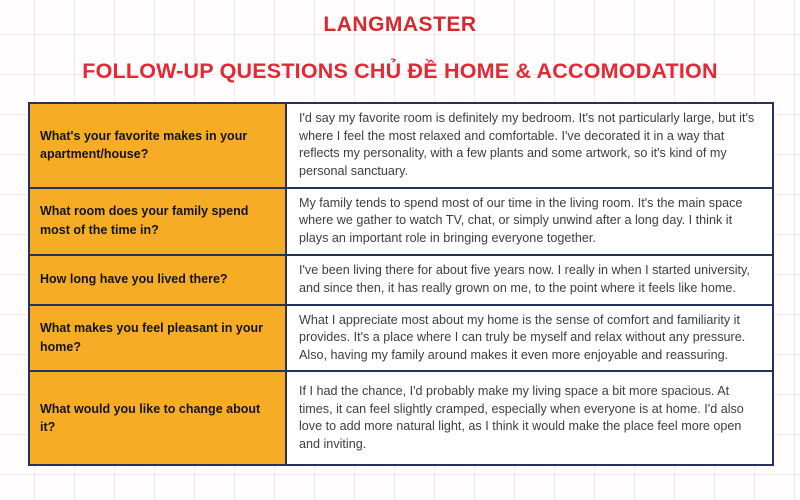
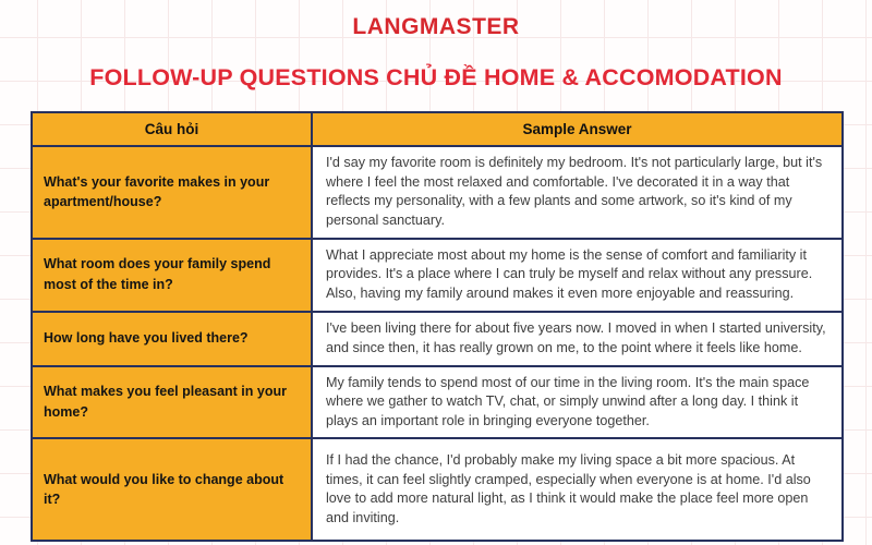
  LANGMASTER
  FOLLOW-UP QUESTIONS CHỦ ĐỀ HOME & ACCOMODATION
+ Câu hỏi	Sample Answer
  What's your favorite makes in your apartment/house?	I'd say my favorite room is definitely my bedroom. It's not particularly large, but it's where I feel the most relaxed and comfortable. I've decorated it in a way that reflects my personality, with a few plants and some artwork, so it's kind of my personal sanctuary.
- What room does your family spend most of the time in?	My family tends to spend most of our time in the living room. It's the main space where we gather to watch TV, chat, or simply unwind after a long day. I think it plays an important role in bringing everyone together.
+ What room does your family spend most of the time in?	What I appreciate most about my home is the sense of comfort and familiarity it provides. It's a place where I can truly be myself and relax without any pressure. Also, having my family around makes it even more enjoyable and reassuring.
- How long have you lived there?	I've been living there for about five years now. I really in when I started university, and since then, it has really grown on me, to the point where it feels like home.
+ How long have you lived there?	I've been living there for about five years now. I moved in when I started university, and since then, it has really grown on me, to the point where it feels like home.
- What makes you feel pleasant in your home?	What I appreciate most about my home is the sense of comfort and familiarity it provides. It's a place where I can truly be myself and relax without any pressure. Also, having my family around makes it even more enjoyable and reassuring.
+ What makes you feel pleasant in your home?	My family tends to spend most of our time in the living room. It's the main space where we gather to watch TV, chat, or simply unwind after a long day. I think it plays an important role in bringing everyone together.
  What would you like to change about it?	If I had the chance, I'd probably make my living space a bit more spacious. At times, it can feel slightly cramped, especially when everyone is at home. I'd also love to add more natural light, as I think it would make the place feel more open and inviting.
